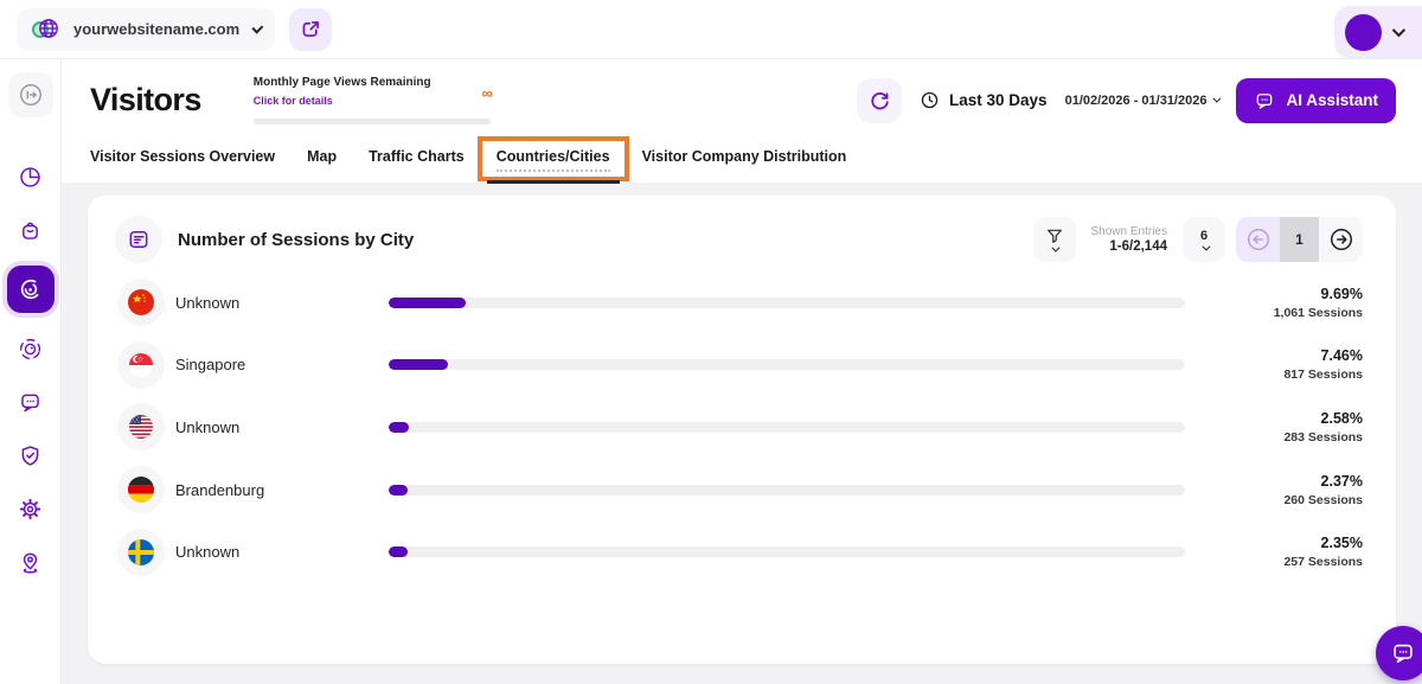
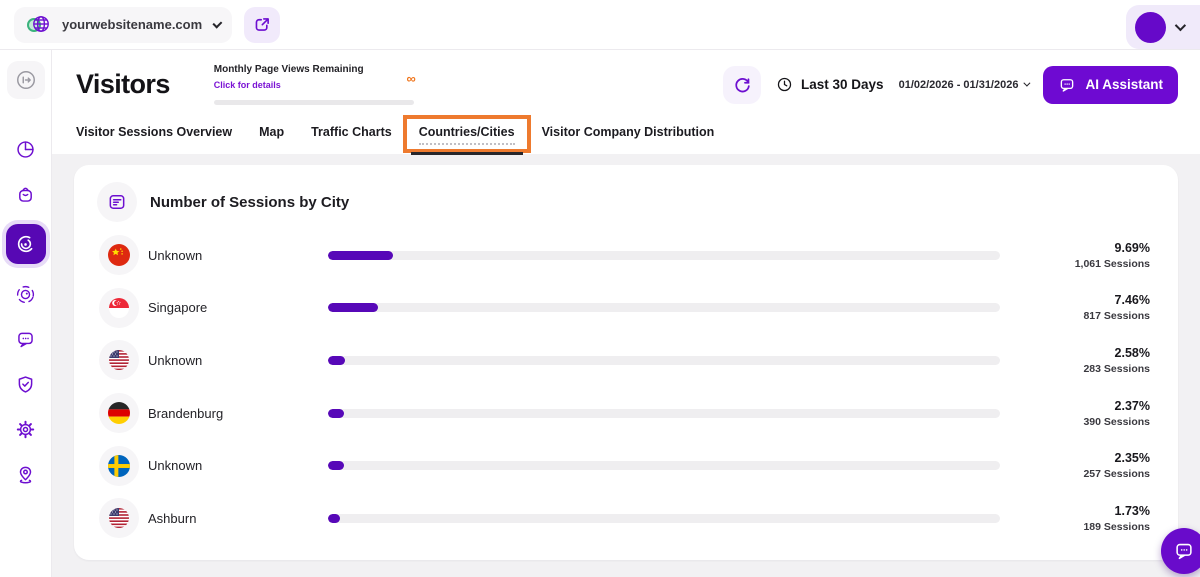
  yourwebsitename.com
  Visitors
  Monthly Page Views Remaining
  Click for details
  ∞
  Last 30 Days
  01/02/2026 - 01/31/2026
  AI Assistant
  Visitor Sessions Overview
  Map
  Traffic Charts
  Countries/Cities
  Visitor Company Distribution
  Number of Sessions by City
- Shown Entries
- 1-6/2,144
- 6
- 1
  Unknown
  9.69%
  1,061 Sessions
  Singapore
  7.46%
  817 Sessions
  Unknown
  2.58%
  283 Sessions
  Brandenburg
  2.37%
- 260 Sessions
+ 390 Sessions
  Unknown
  2.35%
  257 Sessions
+ Ashburn
+ 1.73%
+ 189 Sessions
